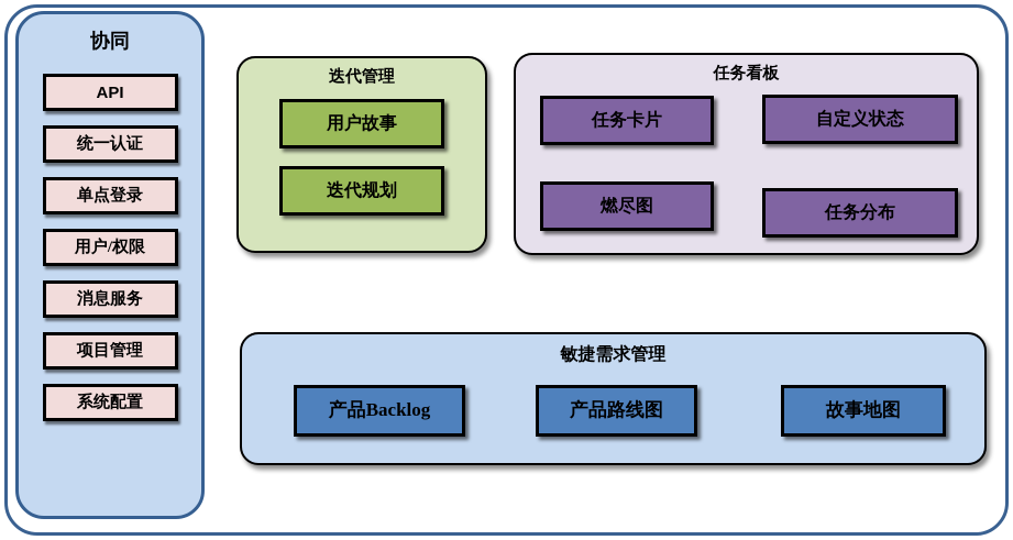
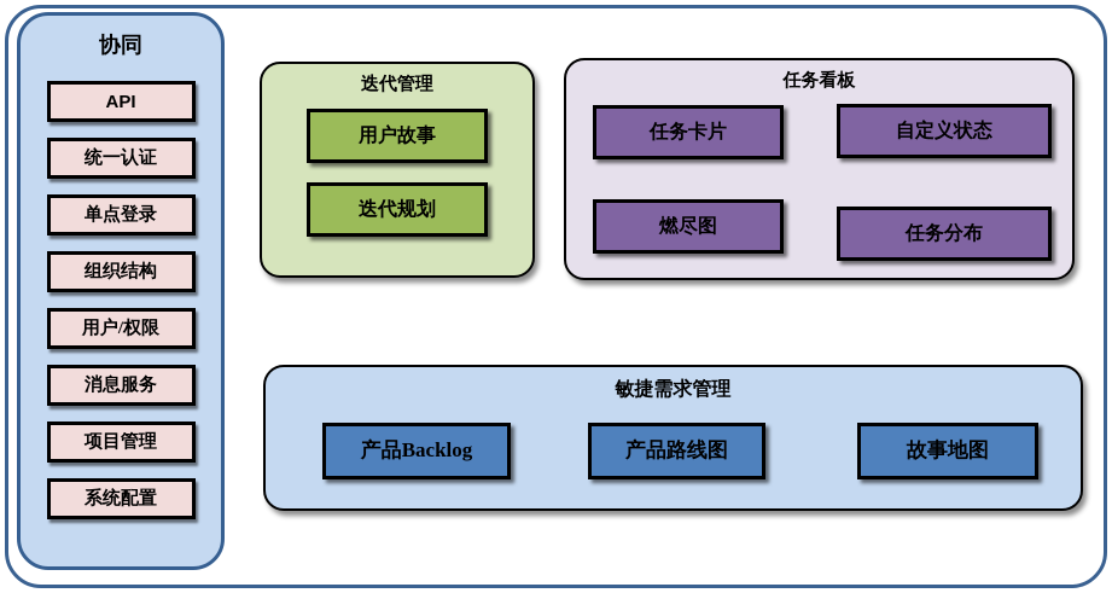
  协同
  API
  统一认证
  单点登录
+ 组织结构
  用户/权限
  消息服务
  项目管理
  系统配置
  迭代管理
  用户故事
  迭代规划
  任务看板
  任务卡片
  自定义状态
  燃尽图
  任务分布
  敏捷需求管理
  产品Backlog
  产品路线图
  故事地图
